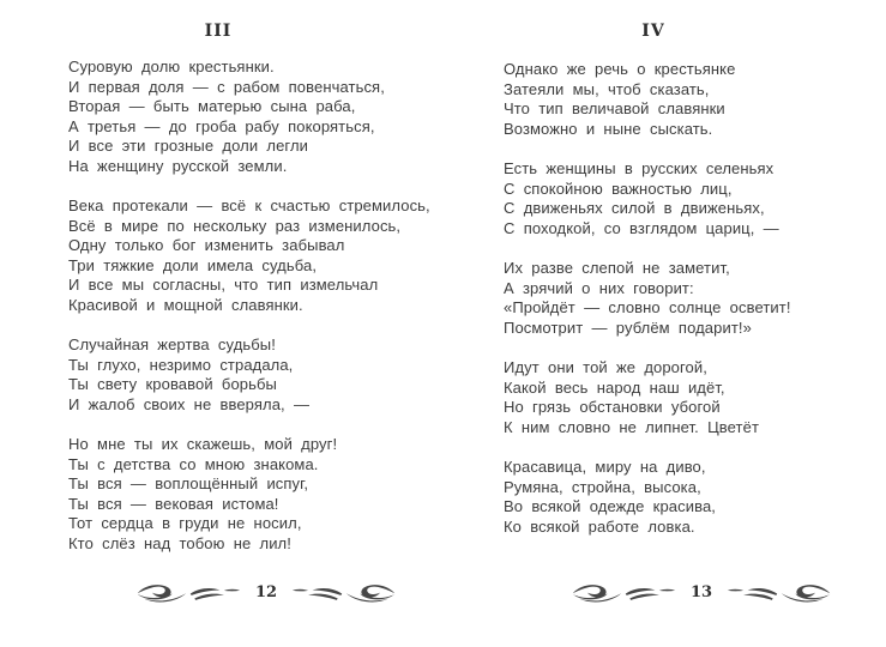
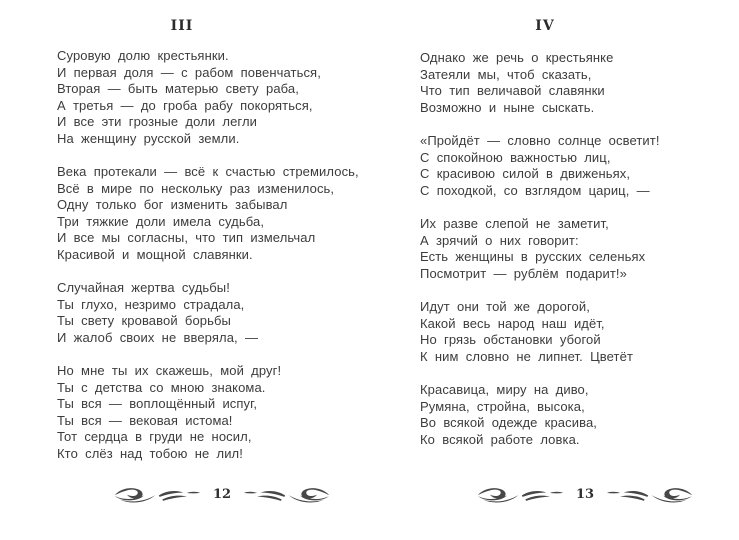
  III
  Суровую долю крестьянки.
  И первая доля — с рабом повенчаться,
- Вторая — быть матерью сына раба,
+ Вторая — быть матерью свету раба,
  А третья — до гроба рабу покоряться,
  И все эти грозные доли легли
  На женщину русской земли.
  Века протекали — всё к счастью стремилось,
  Всё в мире по нескольку раз изменилось,
  Одну только бог изменить забывал
  Три тяжкие доли имела судьба,
  И все мы согласны, что тип измельчал
  Красивой и мощной славянки.
  Случайная жертва судьбы!
  Ты глухо, незримо страдала,
  Ты свету кровавой борьбы
  И жалоб своих не вверяла, —
  Но мне ты их скажешь, мой друг!
  Ты с детства со мною знакома.
  Ты вся — воплощённый испуг,
  Ты вся — вековая истома!
  Тот сердца в груди не носил,
  Кто слёз над тобою не лил!
  12
  IV
  Однако же речь о крестьянке
  Затеяли мы, чтоб сказать,
  Что тип величавой славянки
  Возможно и ныне сыскать.
- Есть женщины в русских селеньях
+ «Пройдёт — словно солнце осветит!
  С спокойною важностью лиц,
- С движеньях силой в движеньях,
+ С красивою силой в движеньях,
  С походкой, со взглядом цариц, —
  Их разве слепой не заметит,
  А зрячий о них говорит:
- «Пройдёт — словно солнце осветит!
+ Есть женщины в русских селеньях
  Посмотрит — рублём подарит!»
  Идут они той же дорогой,
  Какой весь народ наш идёт,
  Но грязь обстановки убогой
  К ним словно не липнет. Цветёт
  Красавица, миру на диво,
  Румяна, стройна, высока,
  Во всякой одежде красива,
  Ко всякой работе ловка.
  13
